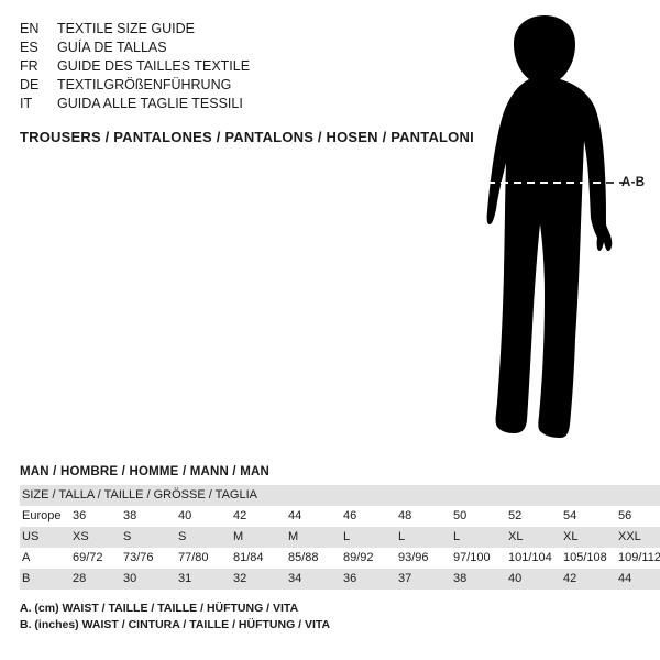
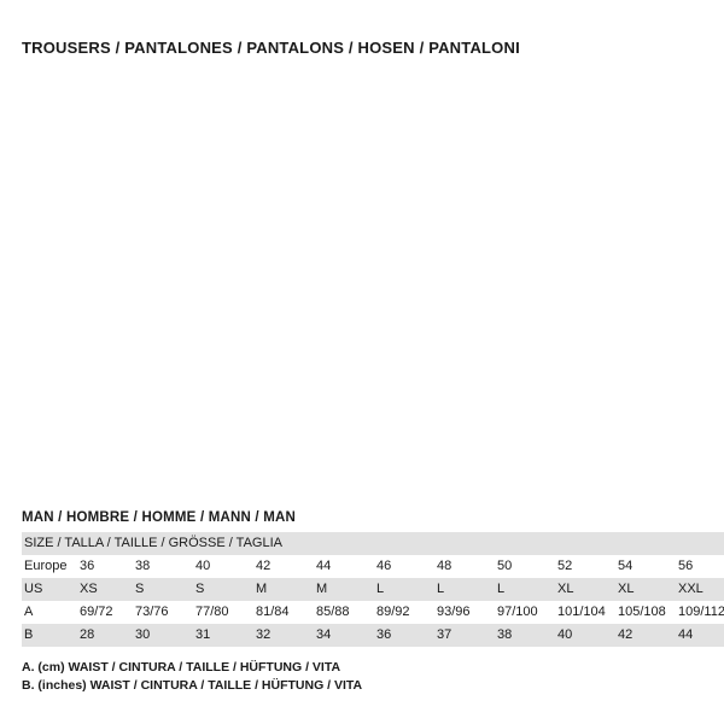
- EN
- TEXTILE SIZE GUIDE
- ES
- GUÍA DE TALLAS
- FR
- GUIDE DES TAILLES TEXTILE
- DE
- TEXTILGRÖßENFÜHRUNG
- IT
- GUIDA ALLE TAGLIE TESSILI
  TROUSERS / PANTALONES / PANTALONS / HOSEN / PANTALONI
- A-B
  MAN / HOMBRE / HOMME / MANN / MAN
  SIZE / TALLA / TAILLE / GRÖSSE / TAGLIA
  Europe	36	38	40	42	44	46	48	50	52	54	56
  US	XS	S	S	M	M	L	L	L	XL	XL	XXL
  A	69/72	73/76	77/80	81/84	85/88	89/92	93/96	97/100	101/104	105/108	109/112
  B	28	30	31	32	34	36	37	38	40	42	44
- A. (cm) WAIST / TAILLE / TAILLE / HÜFTUNG / VITA
+ A. (cm) WAIST / CINTURA / TAILLE / HÜFTUNG / VITA
  B. (inches) WAIST / CINTURA / TAILLE / HÜFTUNG / VITA
